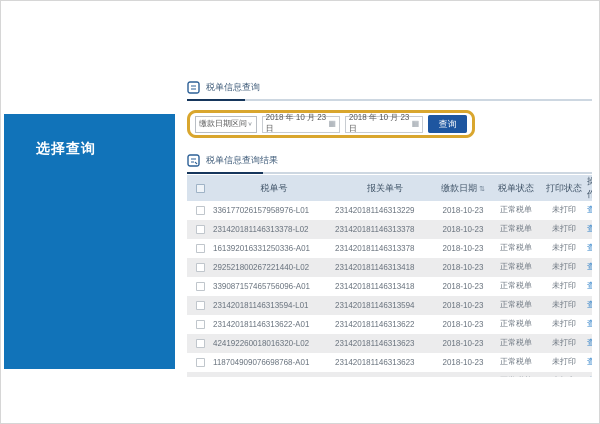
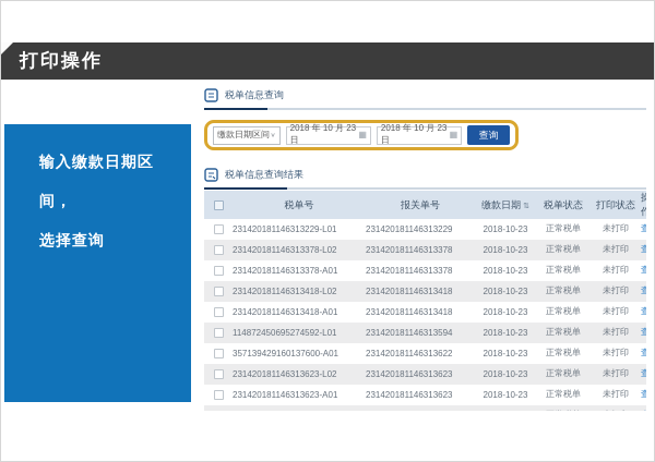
+ 打印操作
+ 输入缴款日期区间，
  选择查询
  税单信息查询
  缴款日期区间
  2018 年 10 月 23 日
  ▦
  2018 年 10 月 23 日
  ▦
  查询
  税单信息查询结果
  	税单号	报关单号	缴款日期	税单状态	打印状态	操作
- 	336177026157958976-L01	231420181146313229	2018-10-23	正常税单	未打印	查
+ 	231420181146313229-L01	231420181146313229	2018-10-23	正常税单	未打印	查
  	231420181146313378-L02	231420181146313378	2018-10-23	正常税单	未打印	查
- 	161392016331250336-A01	231420181146313378	2018-10-23	正常税单	未打印	查
+ 	231420181146313378-A01	231420181146313378	2018-10-23	正常税单	未打印	查
- 	292521800267221440-L02	231420181146313418	2018-10-23	正常税单	未打印	查
+ 	231420181146313418-L02	231420181146313418	2018-10-23	正常税单	未打印	查
- 	339087157465756096-A01	231420181146313418	2018-10-23	正常税单	未打印	查
+ 	231420181146313418-A01	231420181146313418	2018-10-23	正常税单	未打印	查
- 	231420181146313594-L01	231420181146313594	2018-10-23	正常税单	未打印	查
+ 	114872450695274592-L01	231420181146313594	2018-10-23	正常税单	未打印	查
- 	231420181146313622-A01	231420181146313622	2018-10-23	正常税单	未打印	查
+ 	357139429160137600-A01	231420181146313622	2018-10-23	正常税单	未打印	查
- 	424192260018016320-L02	231420181146313623	2018-10-23	正常税单	未打印	查
+ 	231420181146313623-L02	231420181146313623	2018-10-23	正常税单	未打印	查
- 	118704909076698768-A01	231420181146313623	2018-10-23	正常税单	未打印	查
+ 	231420181146313623-A01	231420181146313623	2018-10-23	正常税单	未打印	查
